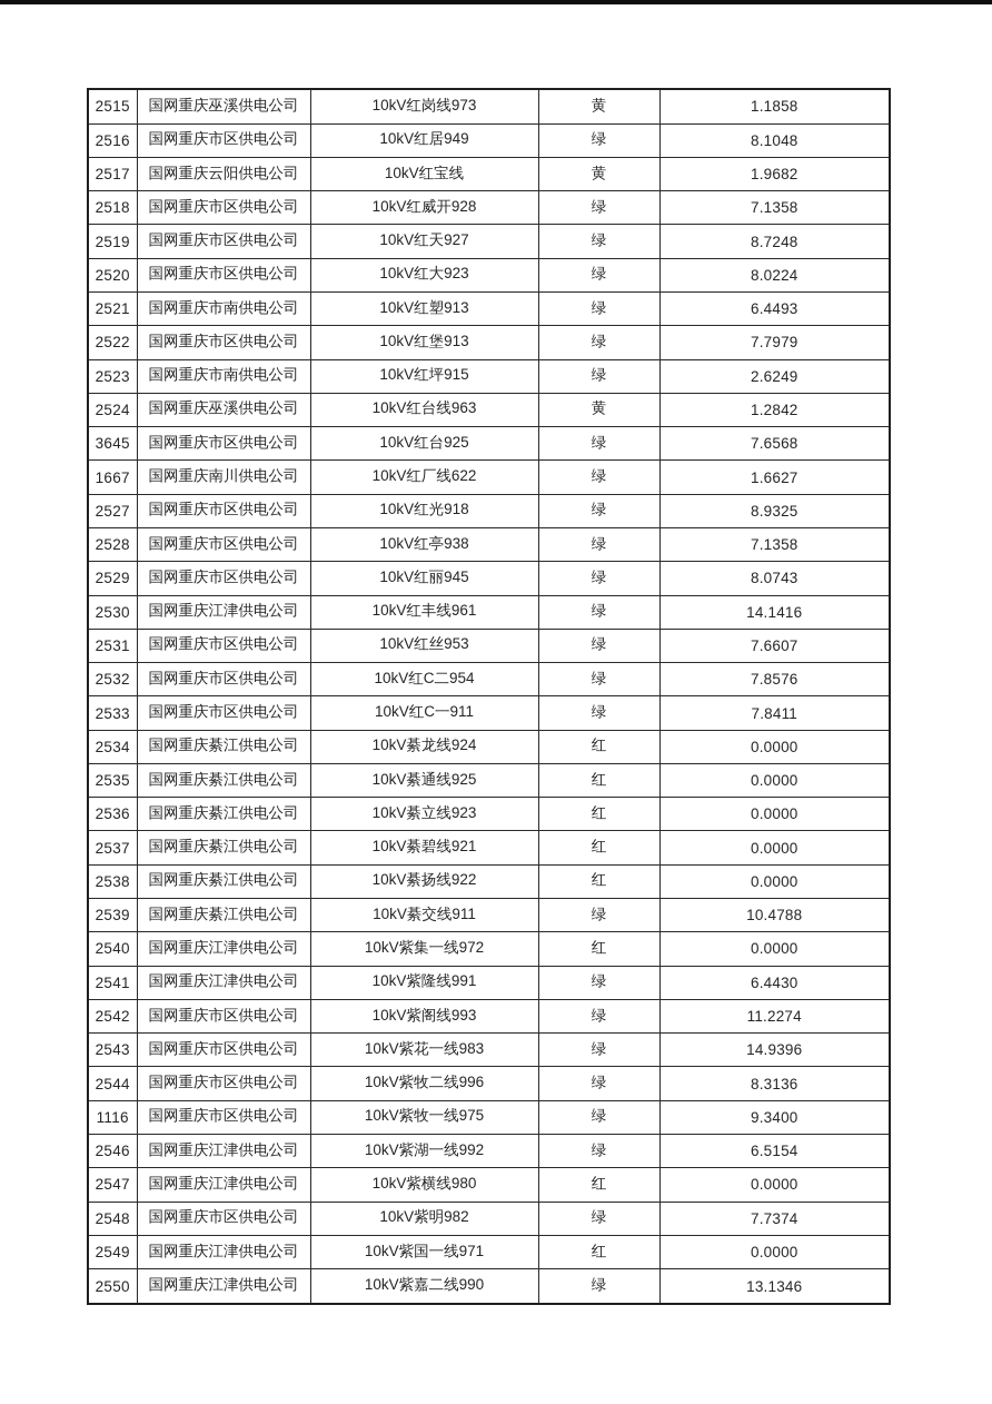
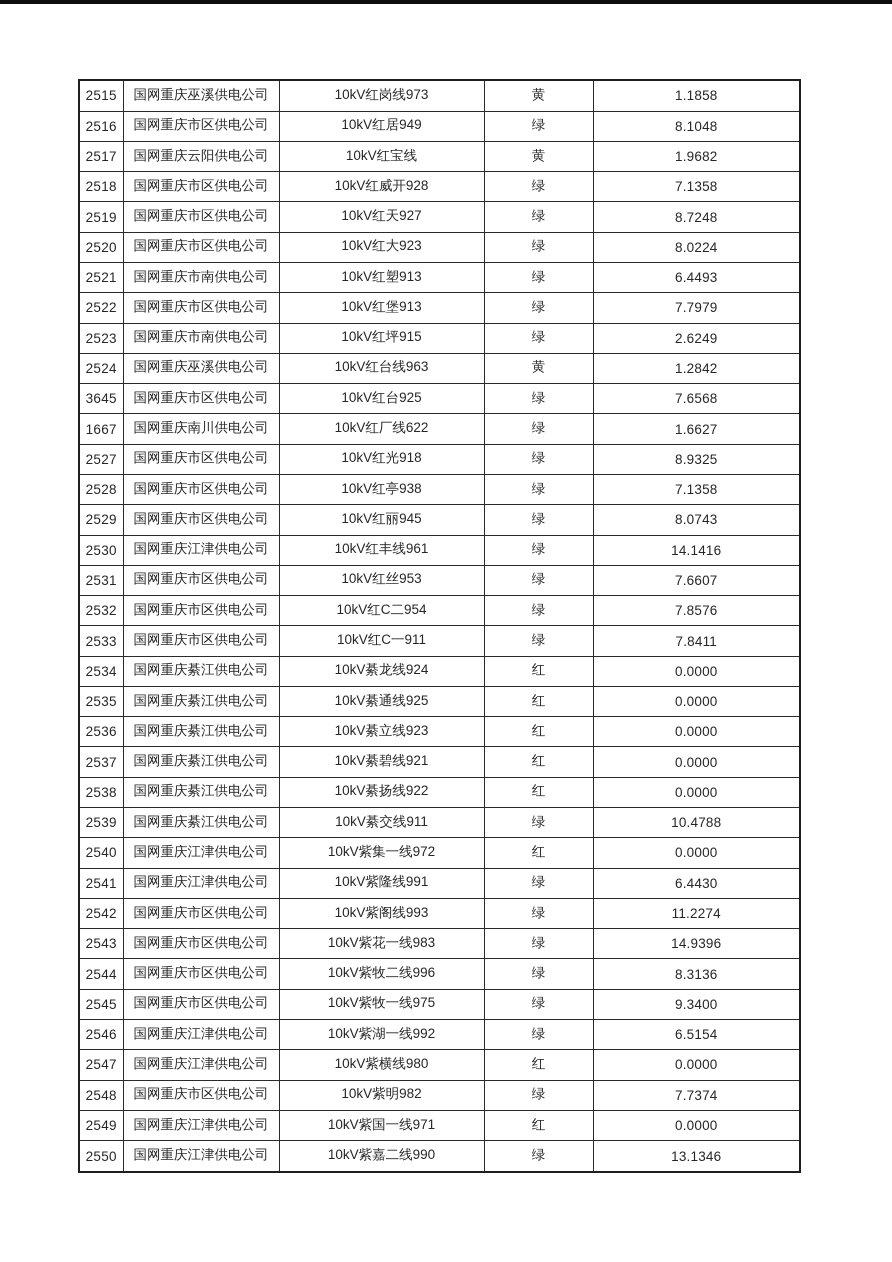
  2515	国网重庆巫溪供电公司	10kV红岗线973	黄	1.1858
  2516	国网重庆市区供电公司	10kV红居949	绿	8.1048
  2517	国网重庆云阳供电公司	10kV红宝线	黄	1.9682
  2518	国网重庆市区供电公司	10kV红威开928	绿	7.1358
  2519	国网重庆市区供电公司	10kV红天927	绿	8.7248
  2520	国网重庆市区供电公司	10kV红大923	绿	8.0224
  2521	国网重庆市南供电公司	10kV红塑913	绿	6.4493
  2522	国网重庆市区供电公司	10kV红堡913	绿	7.7979
  2523	国网重庆市南供电公司	10kV红坪915	绿	2.6249
  2524	国网重庆巫溪供电公司	10kV红台线963	黄	1.2842
  3645	国网重庆市区供电公司	10kV红台925	绿	7.6568
  1667	国网重庆南川供电公司	10kV红厂线622	绿	1.6627
  2527	国网重庆市区供电公司	10kV红光918	绿	8.9325
  2528	国网重庆市区供电公司	10kV红亭938	绿	7.1358
  2529	国网重庆市区供电公司	10kV红丽945	绿	8.0743
  2530	国网重庆江津供电公司	10kV红丰线961	绿	14.1416
  2531	国网重庆市区供电公司	10kV红丝953	绿	7.6607
  2532	国网重庆市区供电公司	10kV红C二954	绿	7.8576
  2533	国网重庆市区供电公司	10kV红C一911	绿	7.8411
  2534	国网重庆綦江供电公司	10kV綦龙线924	红	0.0000
  2535	国网重庆綦江供电公司	10kV綦通线925	红	0.0000
  2536	国网重庆綦江供电公司	10kV綦立线923	红	0.0000
  2537	国网重庆綦江供电公司	10kV綦碧线921	红	0.0000
  2538	国网重庆綦江供电公司	10kV綦扬线922	红	0.0000
  2539	国网重庆綦江供电公司	10kV綦交线911	绿	10.4788
  2540	国网重庆江津供电公司	10kV紫集一线972	红	0.0000
  2541	国网重庆江津供电公司	10kV紫隆线991	绿	6.4430
  2542	国网重庆市区供电公司	10kV紫阁线993	绿	11.2274
  2543	国网重庆市区供电公司	10kV紫花一线983	绿	14.9396
  2544	国网重庆市区供电公司	10kV紫牧二线996	绿	8.3136
- 1116	国网重庆市区供电公司	10kV紫牧一线975	绿	9.3400
+ 2545	国网重庆市区供电公司	10kV紫牧一线975	绿	9.3400
  2546	国网重庆江津供电公司	10kV紫湖一线992	绿	6.5154
  2547	国网重庆江津供电公司	10kV紫横线980	红	0.0000
  2548	国网重庆市区供电公司	10kV紫明982	绿	7.7374
  2549	国网重庆江津供电公司	10kV紫国一线971	红	0.0000
  2550	国网重庆江津供电公司	10kV紫嘉二线990	绿	13.1346
